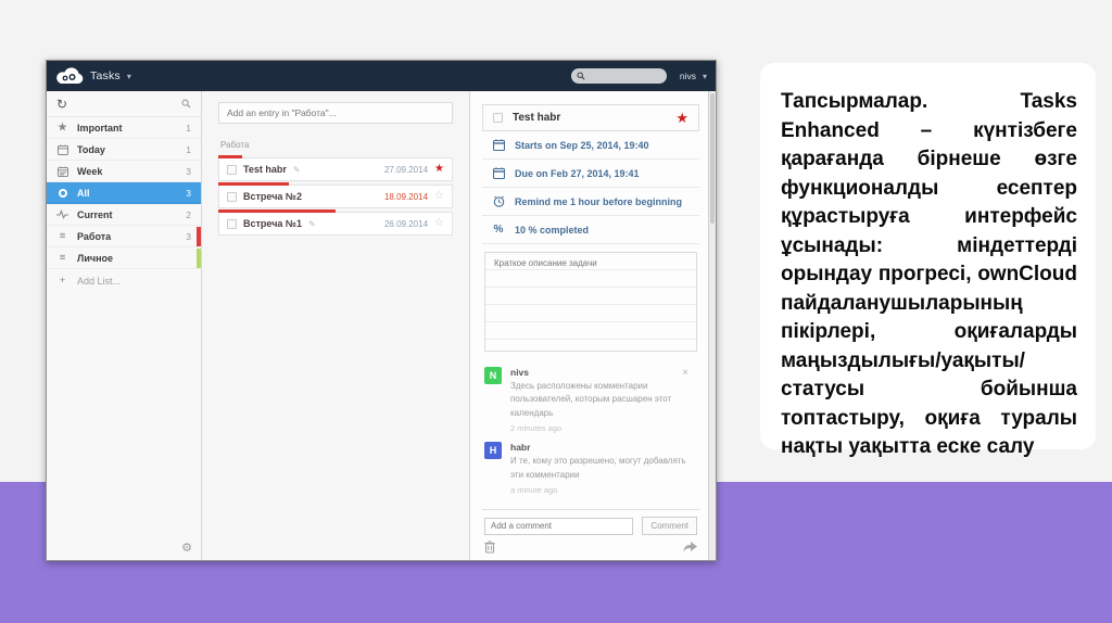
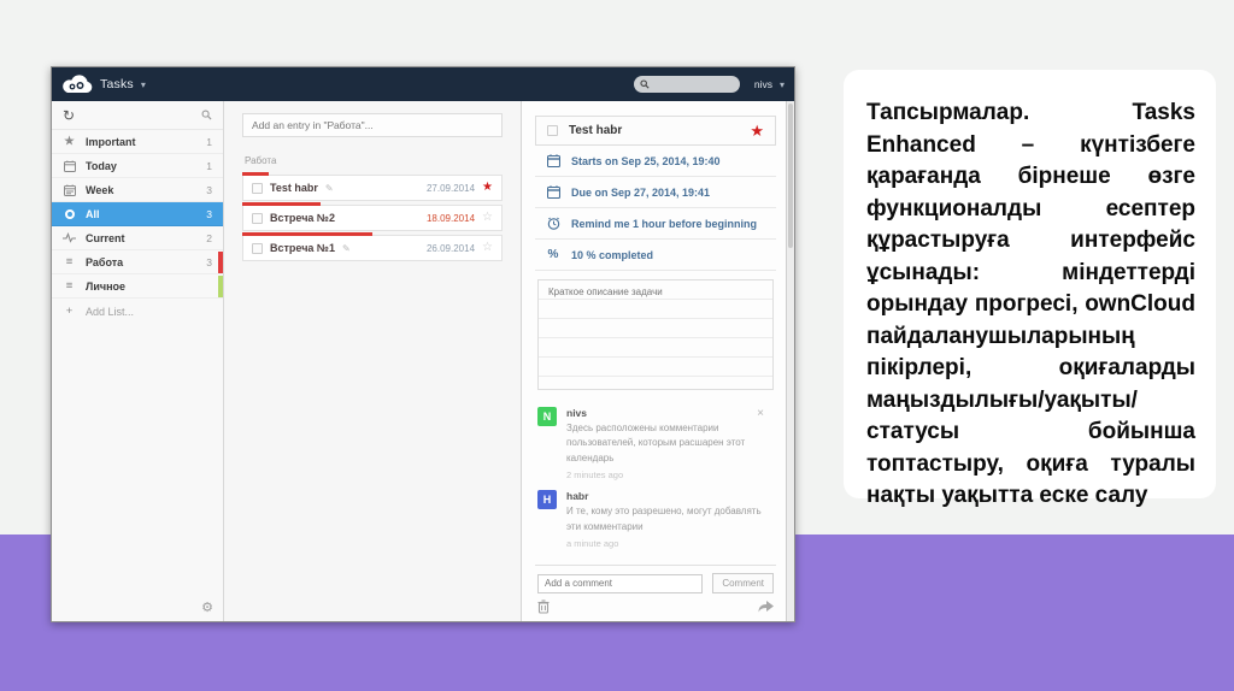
  Tasks
  ▾
  nivs
  ▾
  ↻
  ★
  Important
  1
  Today
  1
  Week
  3
  All
  3
  Current
  2
  ≡
  Работа
  3
  ≡
  Личное
  +
  Add List...
  ⚙
  Add an entry in "Работа"...
  Работа
  Test habr
  ✎
  27.09.2014
  ★
  Встреча №2
  18.09.2014
  ☆
  Встреча №1
  ✎
  26.09.2014
  ☆
  Test habr
  ★
  Starts on Sep 25, 2014, 19:40
- Due on Feb 27, 2014, 19:41
+ Due on Sep 27, 2014, 19:41
  Remind me 1 hour before beginning
  %
  10 % completed
  Краткое описание задачи
  N
  nivs
  Здесь расположены комментарии пользователей, которым расшарен этот календарь
  2 minutes ago
  ×
  H
  habr
  И те, кому это разрешено, могут добавлять эти комментарии
  a minute ago
  Add a comment
  Comment
  Тапсырмалар. Tasks Enhanced – күнтізбеге қарағанда бірнеше өзге функционалды есептер құрастыруға интерфейс ұсынады: міндеттерді орындау прогресі, ownCloud пайдаланушыларының пікірлері, оқиғаларды маңыздылығы/уақыты/статусы бойынша топтастыру, оқиға туралы нақты уақытта еске салу
